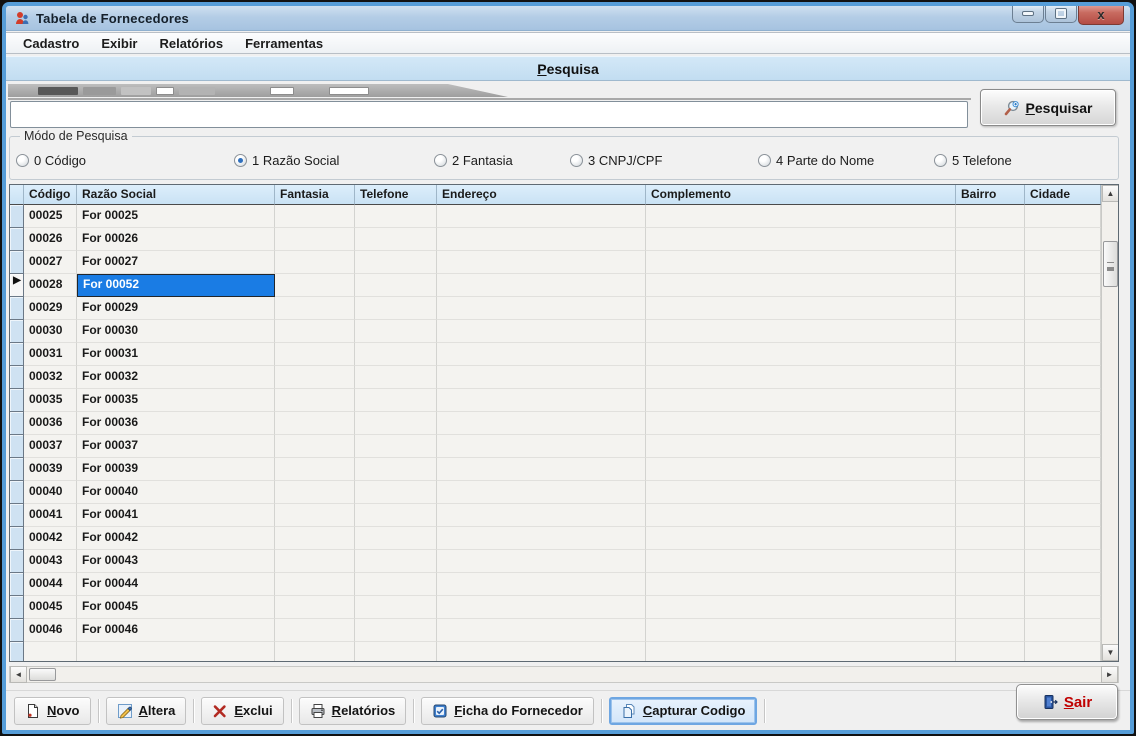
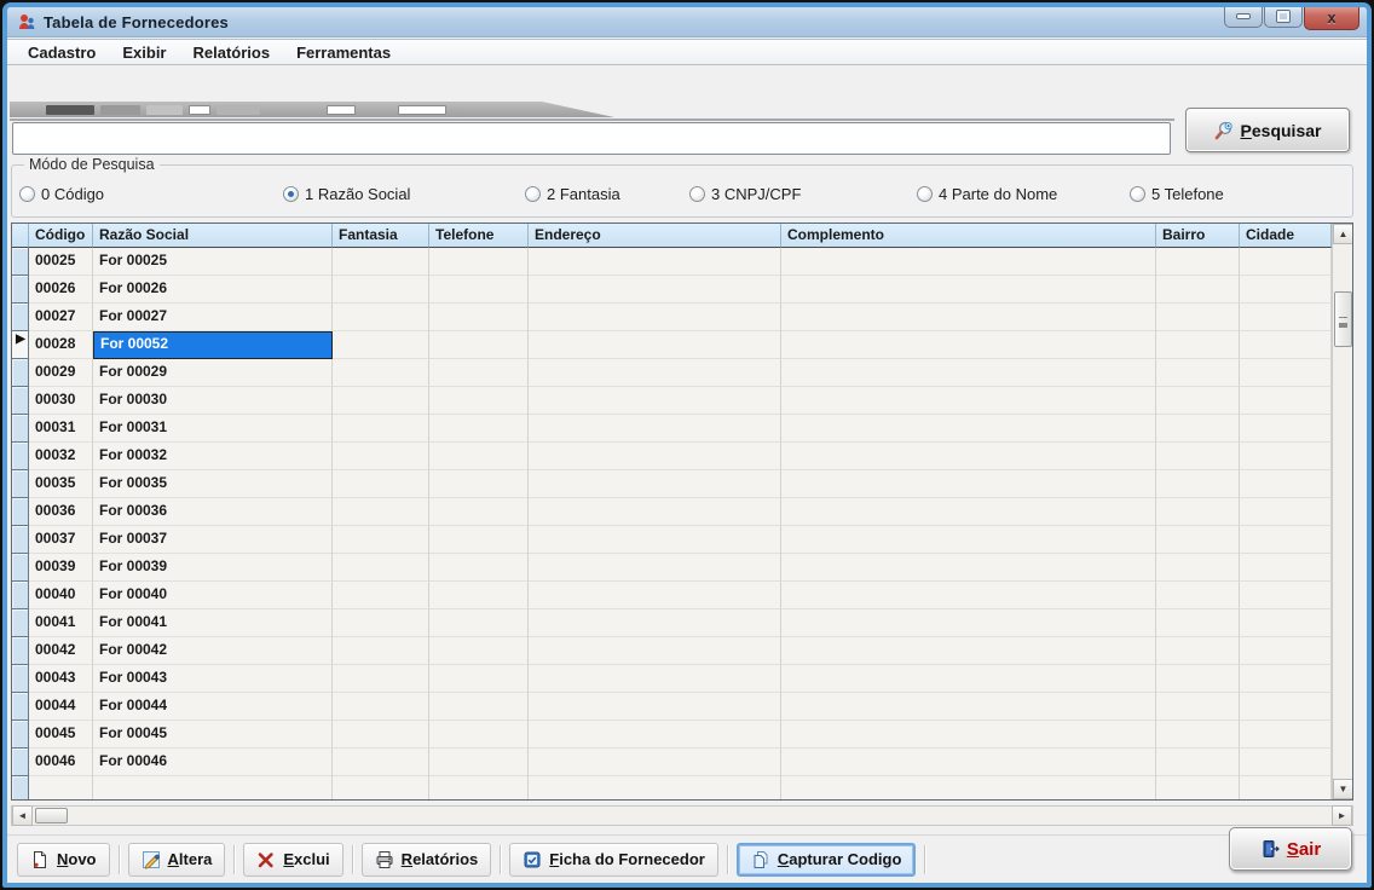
  Tabela de Fornecedores
  x
  Cadastro
  Exibir
  Relatórios
  Ferramentas
- Pesquisa
  Pesquisar
  Módo de Pesquisa
  0 Código
  1 Razão Social
  2 Fantasia
  3 CNPJ/CPF
  4 Parte do Nome
  5 Telefone
  Código
  Razão Social
  Fantasia
  Telefone
  Endereço
  Complemento
  Bairro
  Cidade
  00025
  For 00025
  00026
  For 00026
  00027
  For 00027
  ▶
  00028
  For 00052
  00029
  For 00029
  00030
  For 00030
  00031
  For 00031
  00032
  For 00032
  00035
  For 00035
  00036
  For 00036
  00037
  For 00037
  00039
  For 00039
  00040
  For 00040
  00041
  For 00041
  00042
  For 00042
  00043
  For 00043
  00044
  For 00044
  00045
  For 00045
  00046
  For 00046
  ▲
  ▼
  ◄
  ►
  Novo
  Altera
  Exclui
  Relatórios
  Ficha do Fornecedor
  Capturar Codigo
  Sair
